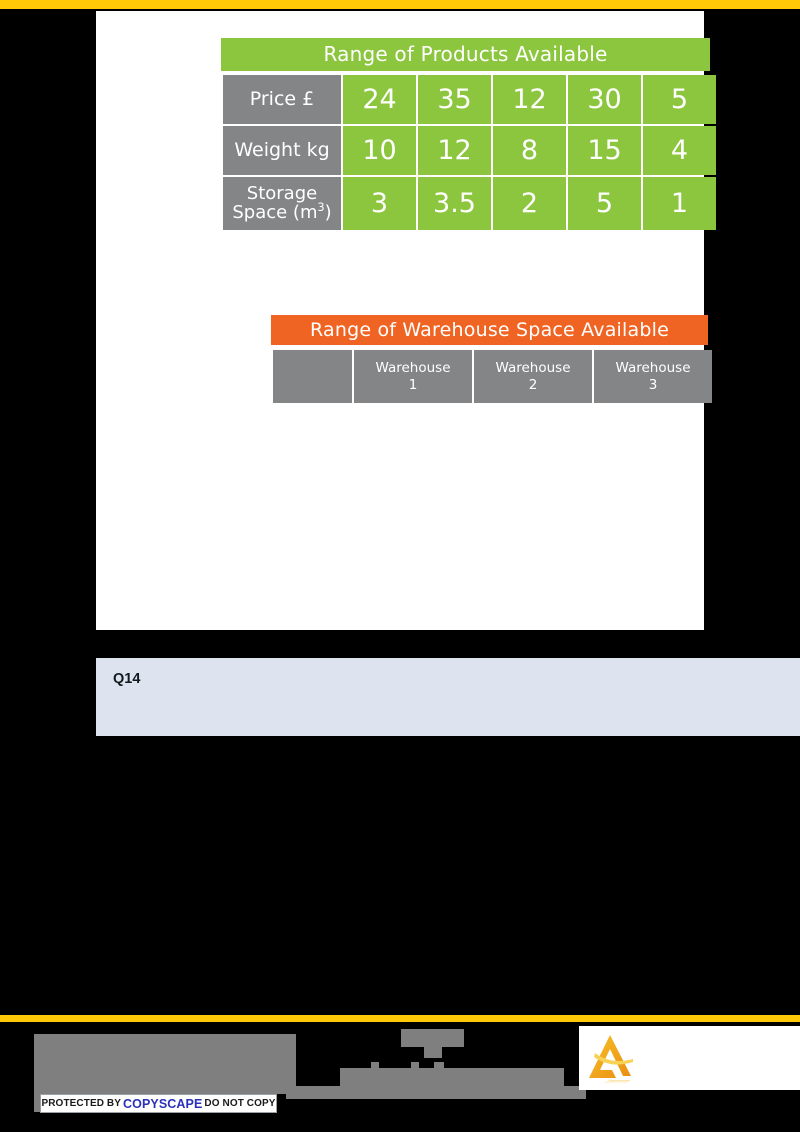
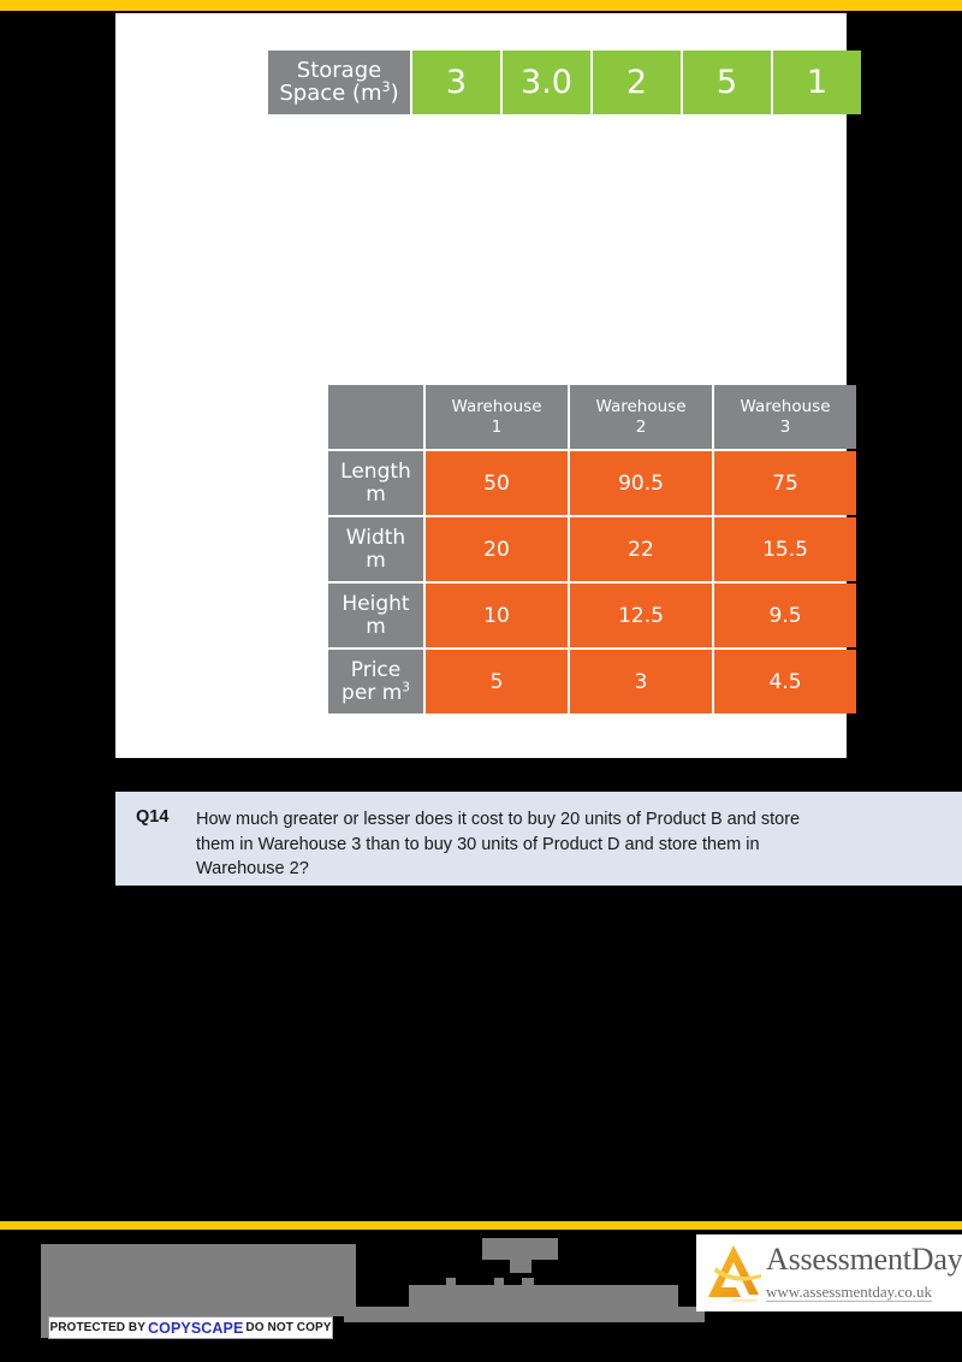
- Range of Products Available
- Price £	24	35	12	30	5
- Weight kg	10	12	8	15	4
- Storage Space (m3)	3	3.5	2	5	1
+ Storage Space (m3)	3	3.0	2	5	1
- Range of Warehouse Space Available
  	Warehouse 1	Warehouse 2	Warehouse 3
+ Length m	50	90.5	75
+ Width m	20	22	15.5
+ Height m	10	12.5	9.5
+ Price per m3	5	3	4.5
  Q14
+ How much greater or lesser does it cost to buy 20 units of Product B and store them in Warehouse 3 than to buy 30 units of Product D and store them in Warehouse 2?
  PROTECTED BY
  COPYSCAPE
  DO NOT COPY
+ AssessmentDay
+ www.assessmentday.co.uk
